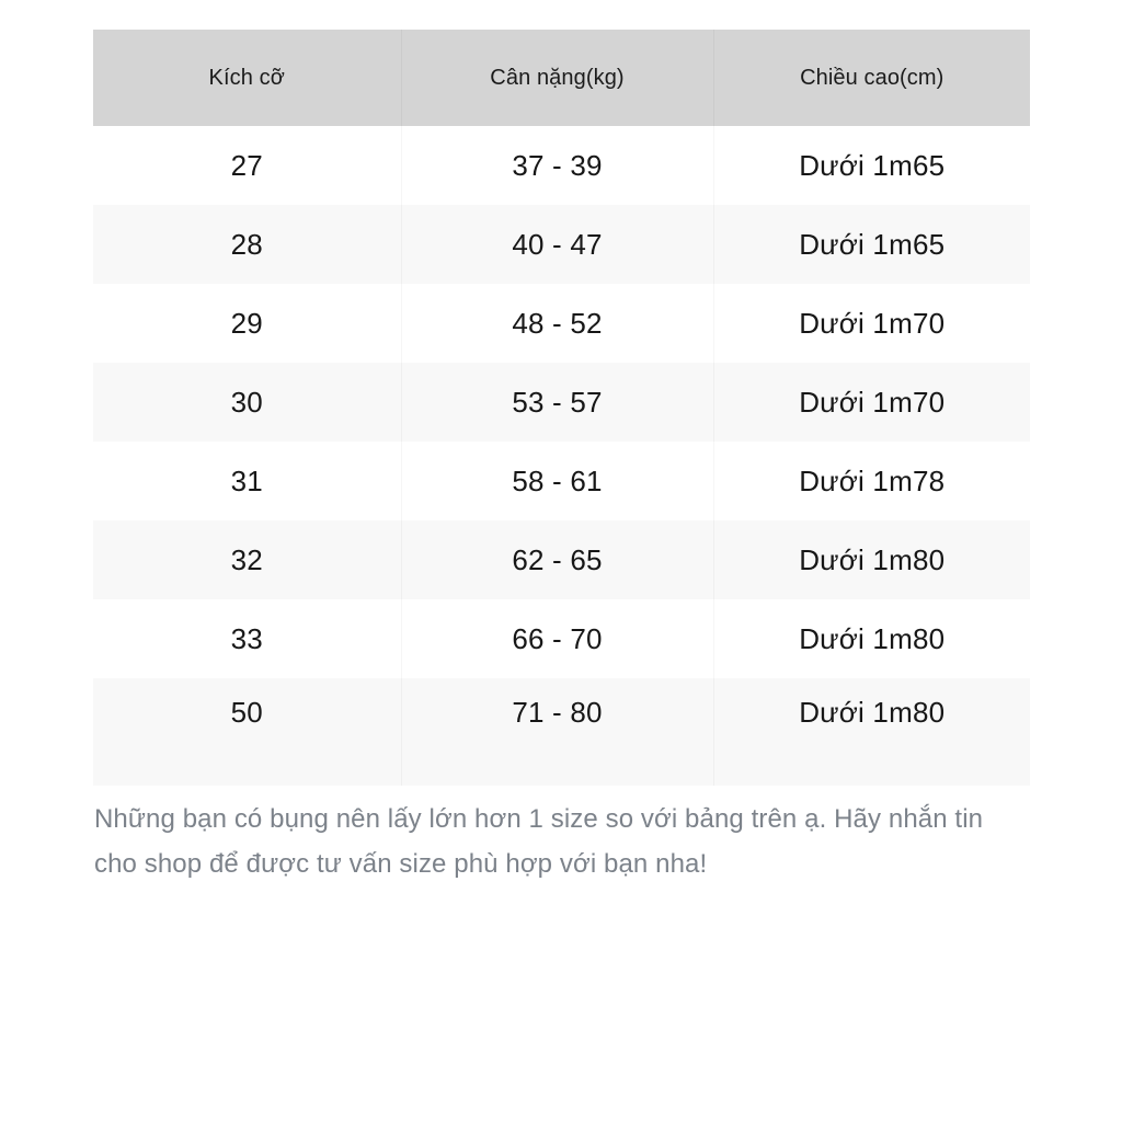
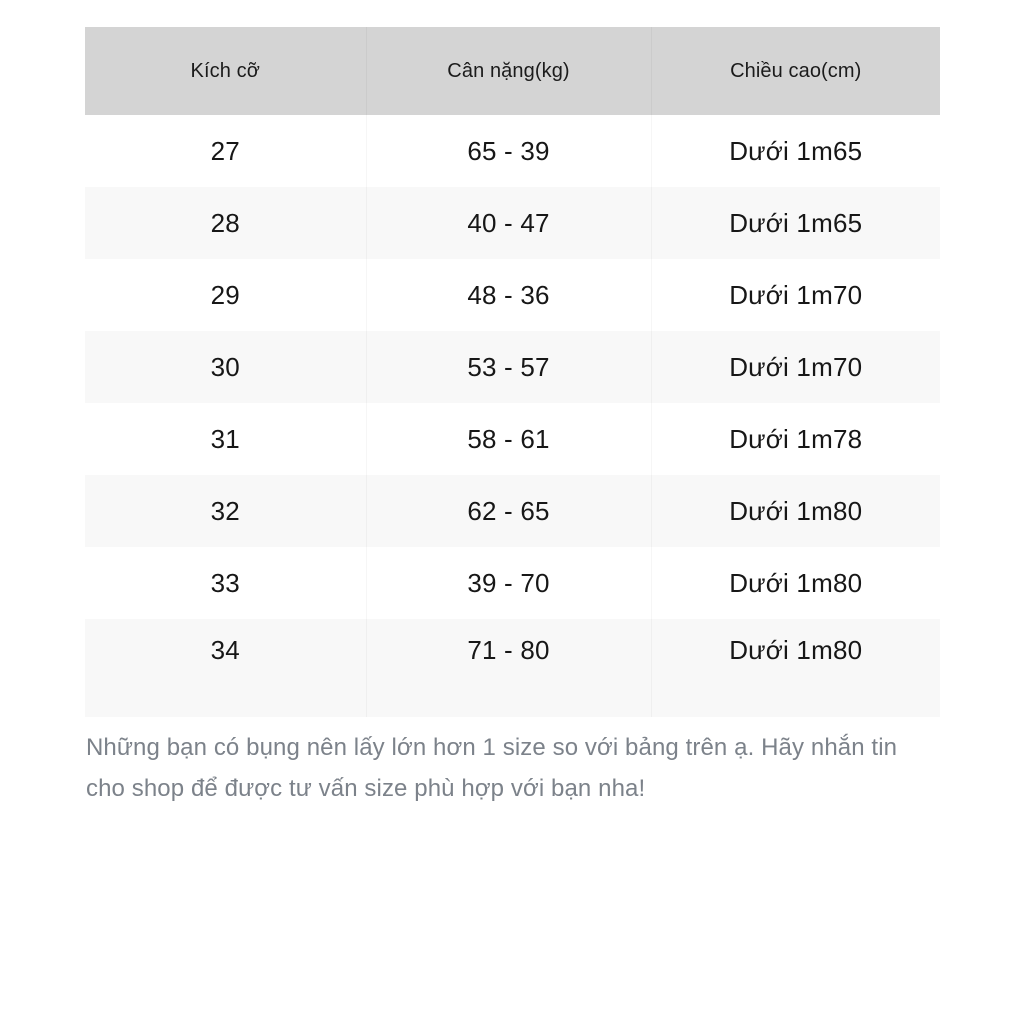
  Kích cỡ	Cân nặng(kg)	Chiều cao(cm)
- 27	37 - 39	Dưới 1m65
+ 27	65 - 39	Dưới 1m65
  28	40 - 47	Dưới 1m65
- 29	48 - 52	Dưới 1m70
+ 29	48 - 36	Dưới 1m70
  30	53 - 57	Dưới 1m70
  31	58 - 61	Dưới 1m78
  32	62 - 65	Dưới 1m80
- 33	66 - 70	Dưới 1m80
+ 33	39 - 70	Dưới 1m80
- 50	71 - 80	Dưới 1m80
+ 34	71 - 80	Dưới 1m80
  Những bạn có bụng nên lấy lớn hơn 1 size so với bảng trên ạ. Hãy nhắn tin cho shop để được tư vấn size phù hợp với bạn nha!
